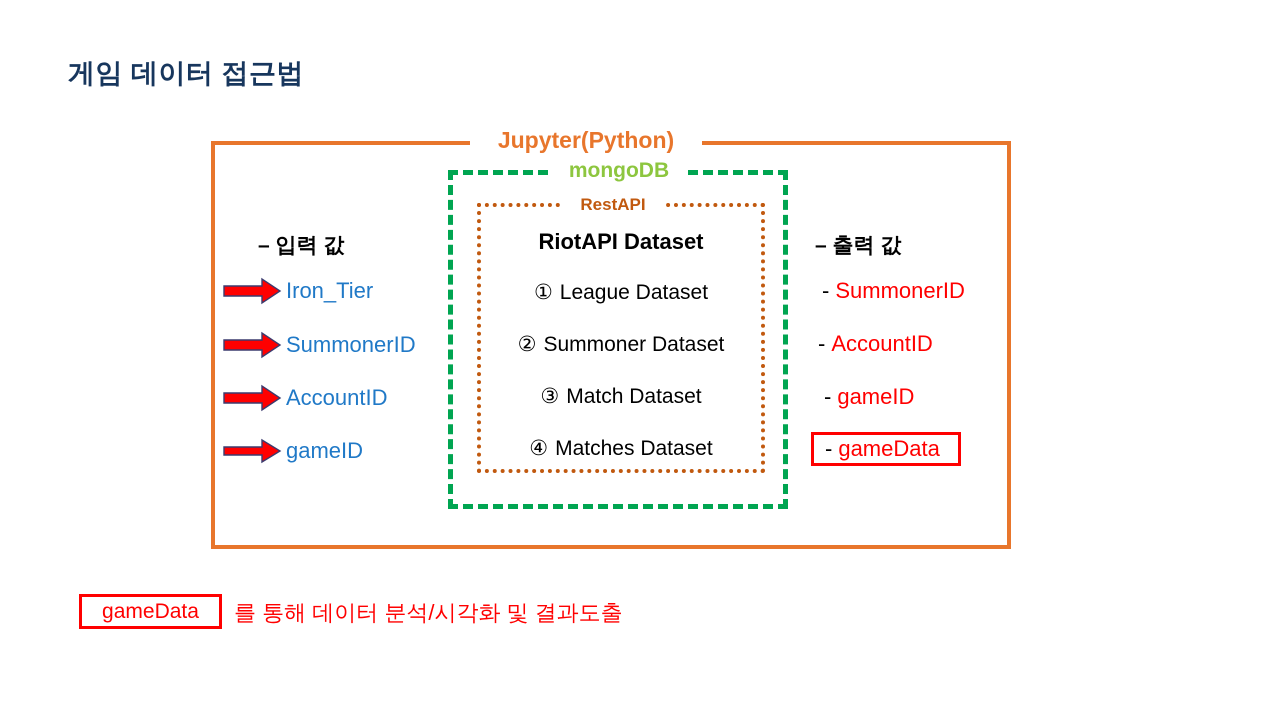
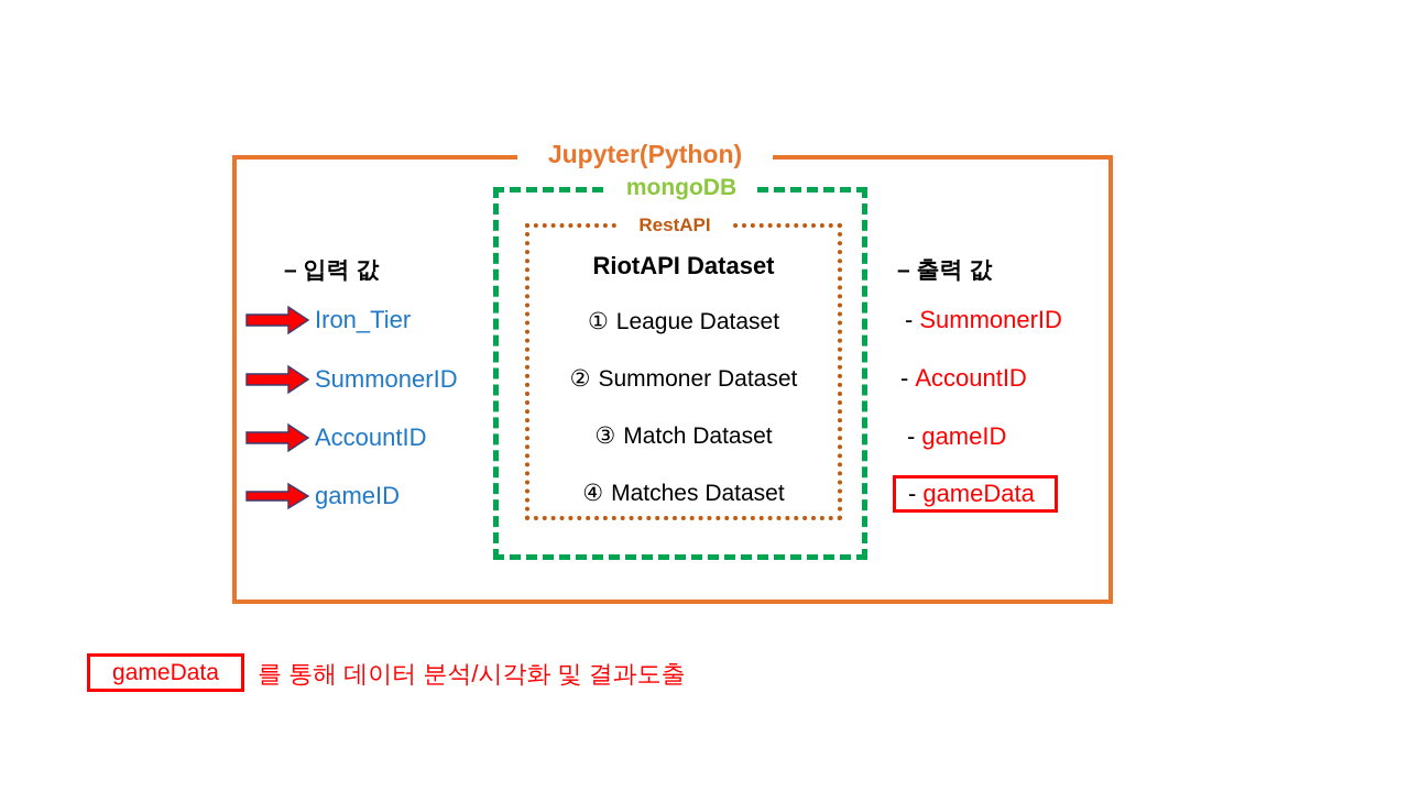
- 게임 데이터 접근법
  Jupyter(Python)
  mongoDB
  RestAPI
  – 입력 값
  Iron_Tier
  SummonerID
  AccountID
  gameID
  RiotAPI Dataset
  ① League Dataset
  ② Summoner Dataset
  ③ Match Dataset
  ④ Matches Dataset
  – 출력 값
  - SummonerID
  - AccountID
  - gameID
  -
  gameData
  gameData
  를 통해 데이터 분석/시각화 및 결과도출
